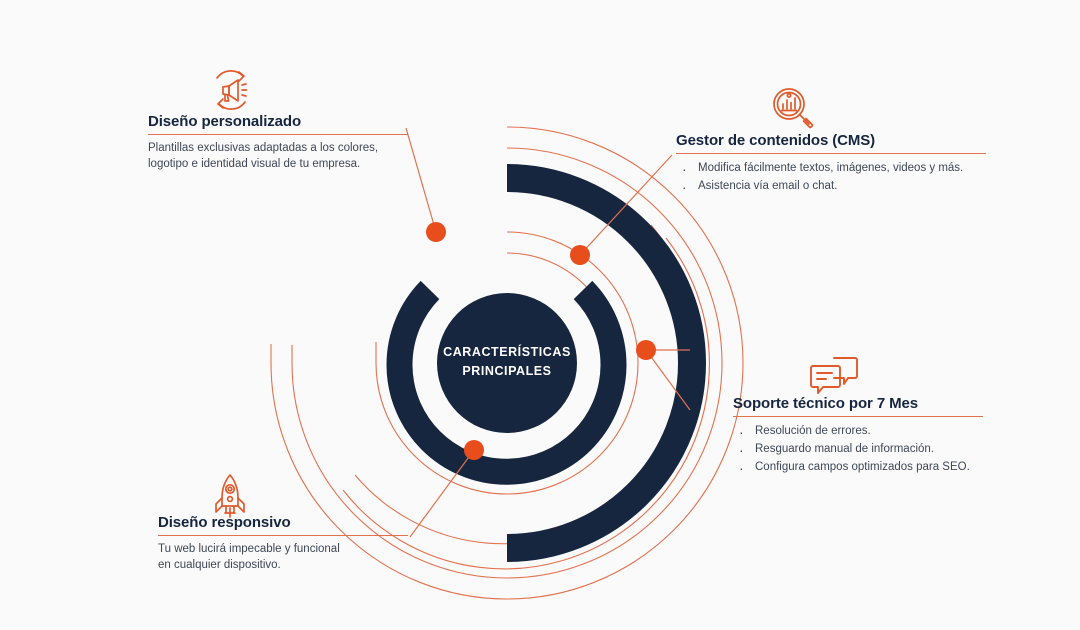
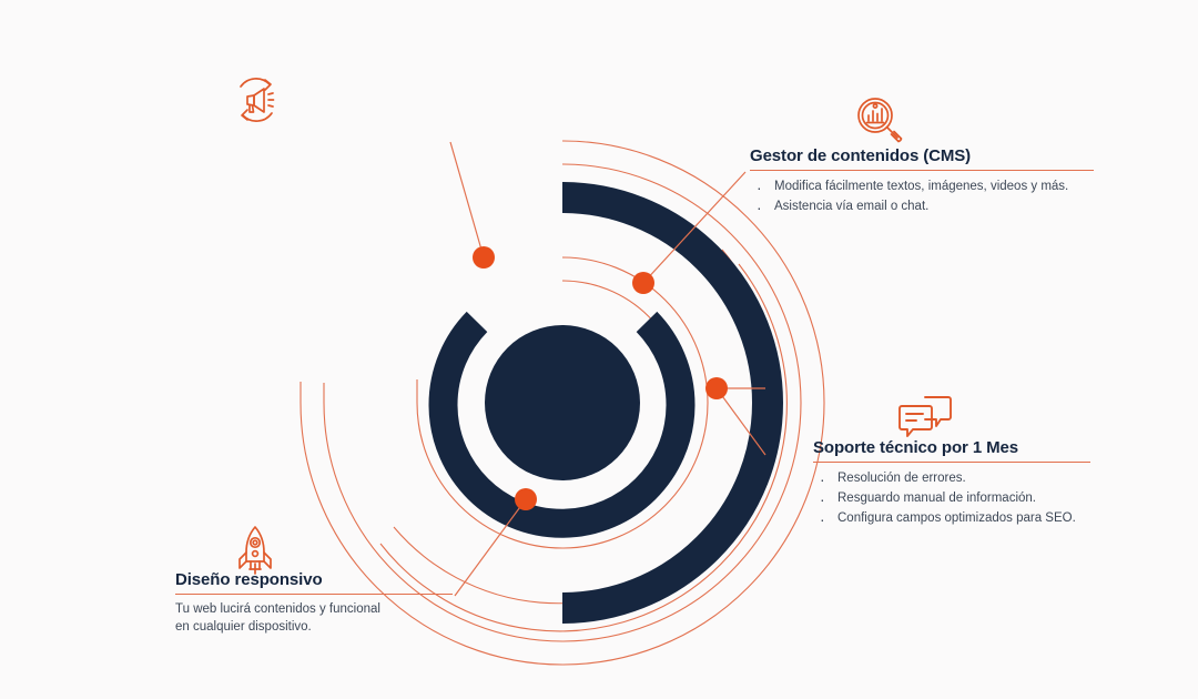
- CARACTERÍSTICAS
- PRINCIPALES
- Diseño personalizado
- Plantillas exclusivas adaptadas a los colores,
- logotipo e identidad visual de tu empresa.
  Gestor de contenidos (CMS)
  Modifica fácilmente textos, imágenes, videos y más.
  Asistencia vía email o chat.
- Soporte técnico por 7 Mes
+ Soporte técnico por 1 Mes
  Resolución de errores.
  Resguardo manual de información.
  Configura campos optimizados para SEO.
  Diseño responsivo
- Tu web lucirá impecable y funcional
+ Tu web lucirá contenidos y funcional
  en cualquier dispositivo.
